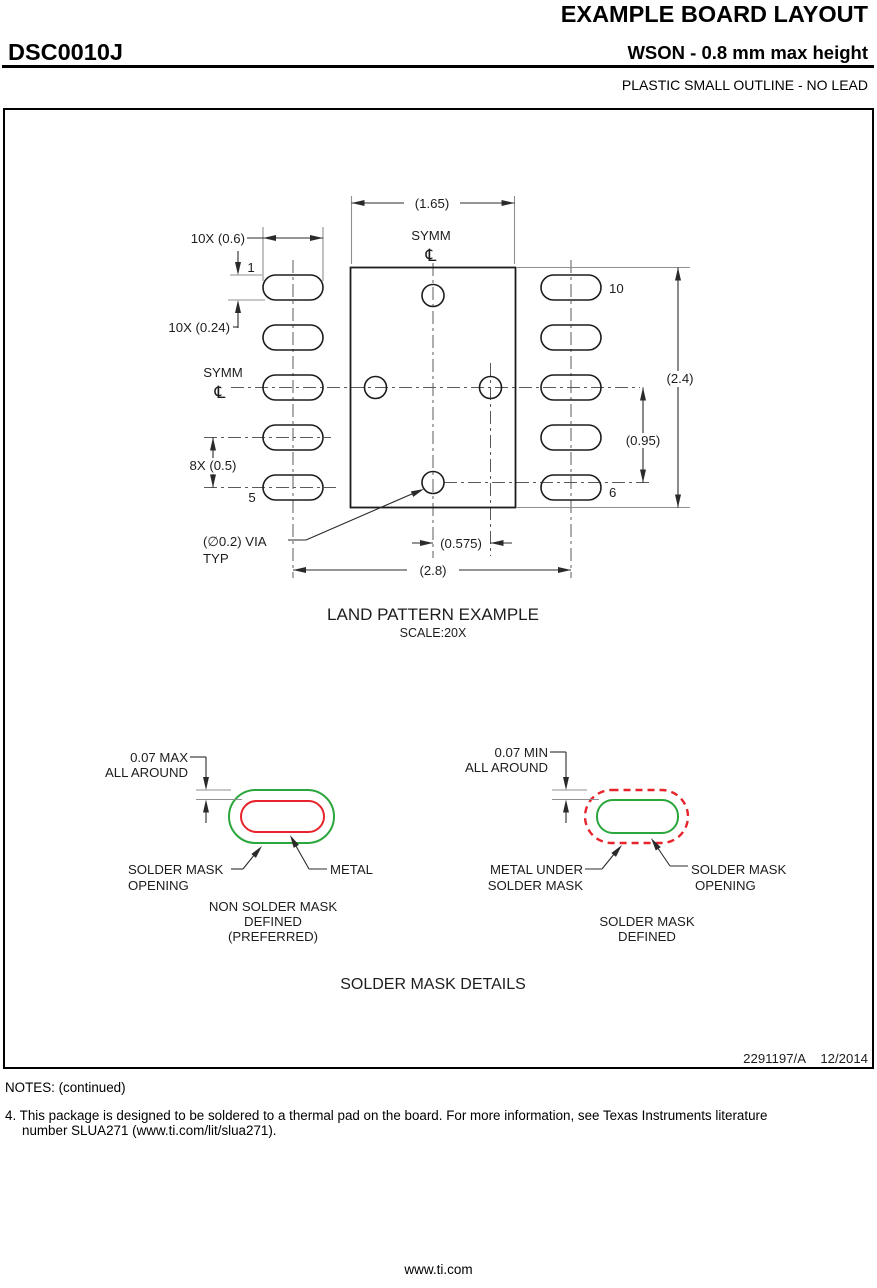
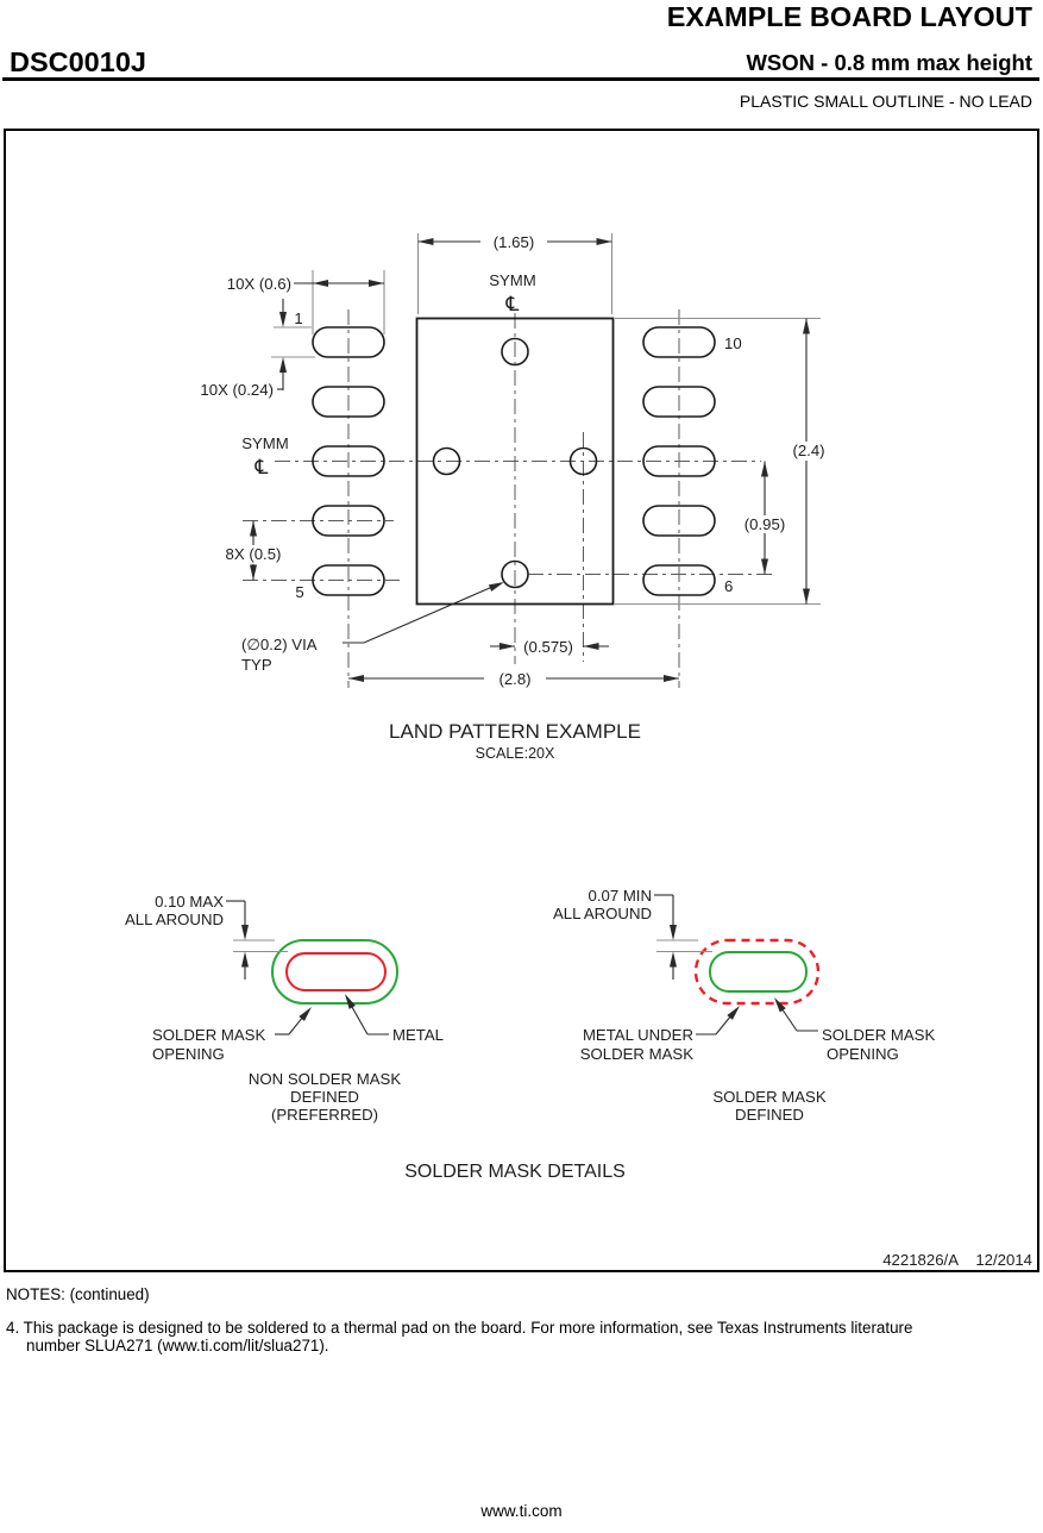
  EXAMPLE BOARD LAYOUT
  DSC0010J
  WSON - 0.8 mm max height
  PLASTIC SMALL OUTLINE - NO LEAD
  (1.65)
  SYMM
  ℄
  10X (0.6)
  1
  10X (0.24)
  SYMM
  ℄
  8X (0.5)
  5
  10
  6
  (0.95)
  (2.4)
  (0.575)
  (2.8)
  (∅0.2) VIA
  TYP
  LAND PATTERN EXAMPLE
  SCALE:20X
- 0.07 MAX
+ 0.10 MAX
  ALL AROUND
  SOLDER MASK
  OPENING
  METAL
  NON SOLDER MASK
  DEFINED
  (PREFERRED)
  0.07 MIN
  ALL AROUND
  METAL UNDER
  SOLDER MASK
  SOLDER MASK
  OPENING
  SOLDER MASK
  DEFINED
  SOLDER MASK DETAILS
- 2291197/A
+ 4221826/A
  12/2014
  NOTES: (continued)
  4. This package is designed to be soldered to a thermal pad on the board. For more information, see Texas Instruments literature
  number SLUA271 (www.ti.com/lit/slua271).
  www.ti.com
